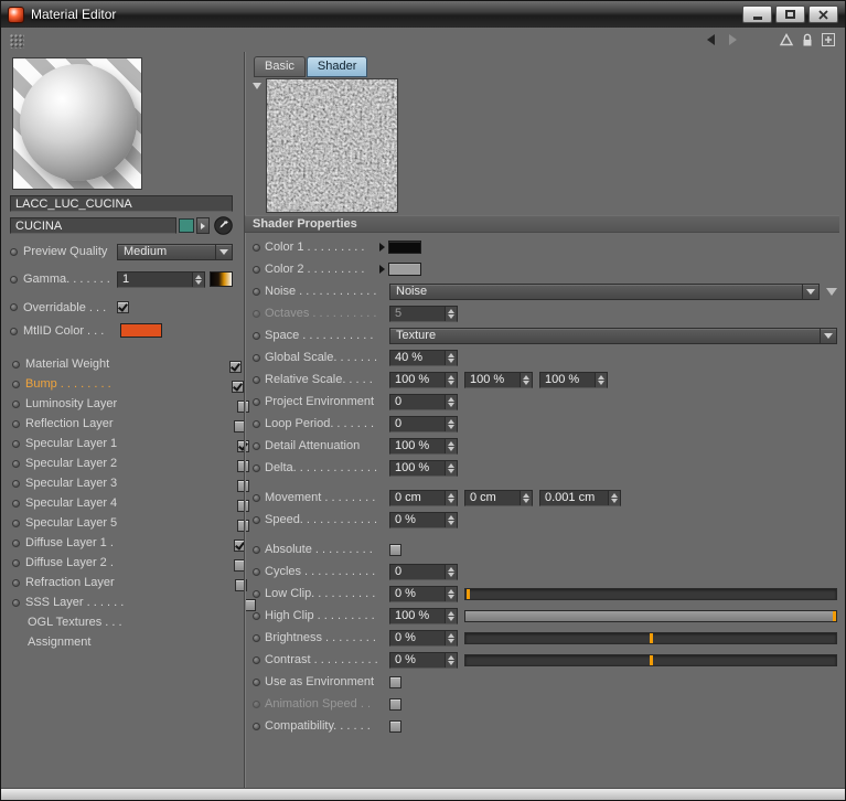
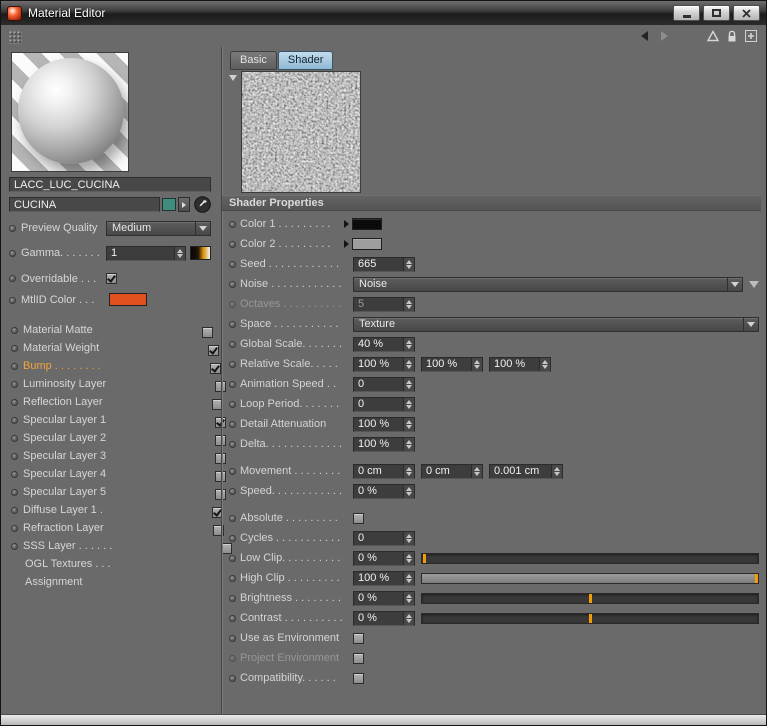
  Material Editor
  LACC_LUC_CUCINA
  CUCINA
  Preview Quality
  Medium
  Gamma. . . . . . .
  1
  Overridable . . .
  MtlID Color . . .
+ Material Matte
  Material Weight
  Bump . . . . . . . .
  Luminosity Layer
  Reflection Layer
  Specular Layer 1
  Specular Layer 2
  Specular Layer 3
  Specular Layer 4
  Specular Layer 5
  Diffuse Layer 1 .
- Diffuse Layer 2 .
  Refraction Layer
  SSS Layer . . . . . .
  OGL Textures . . .
  Assignment
  Basic
  Shader
  Shader Properties
  Color 1 . . . . . . . . .
  Color 2 . . . . . . . . .
+ Seed . . . . . . . . . . . .
+ 665
  Noise . . . . . . . . . . . .
  Noise
  Octaves . . . . . . . . . .
  5
  Space . . . . . . . . . . .
  Texture
  Global Scale. . . . . . .
  40 %
  Relative Scale. . . . .
  100 %
  100 %
  100 %
- Project Environment
+ Animation Speed . .
  0
  Loop Period. . . . . . .
  0
  Detail Attenuation
  100 %
  Delta. . . . . . . . . . . . .
  100 %
  Movement . . . . . . . .
  0 cm
  0 cm
  0.001 cm
  Speed. . . . . . . . . . . .
  0 %
  Absolute . . . . . . . . .
  Cycles . . . . . . . . . . .
  0
  Low Clip. . . . . . . . . .
  0 %
  High Clip . . . . . . . . .
  100 %
  Brightness . . . . . . . .
  0 %
  Contrast . . . . . . . . . .
  0 %
  Use as Environment
- Animation Speed . .
+ Project Environment
  Compatibility. . . . . .
